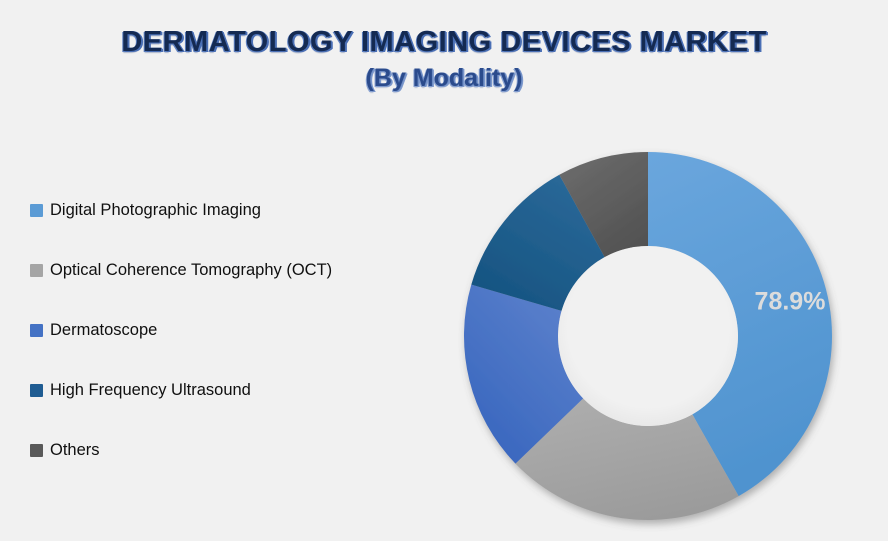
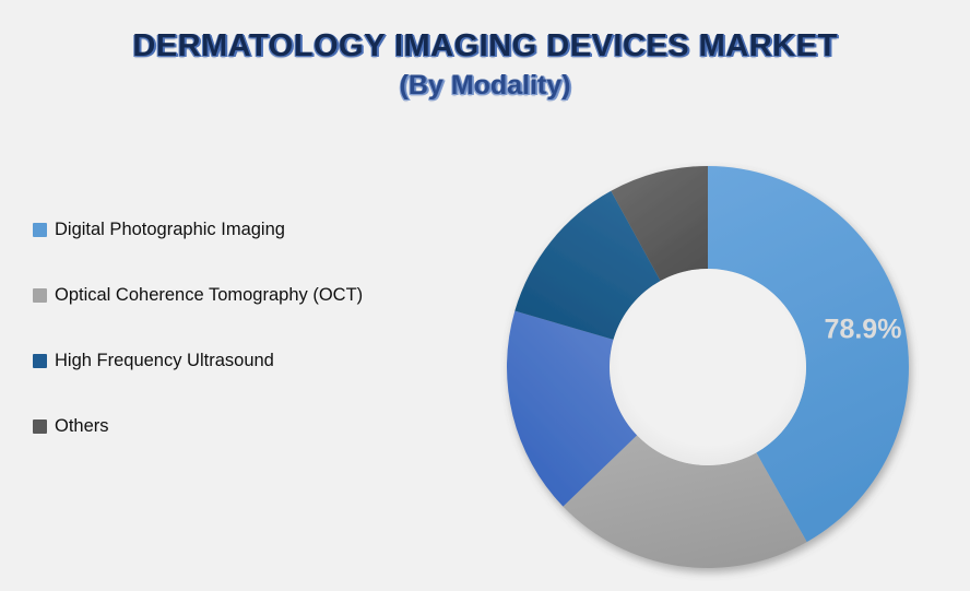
  DERMATOLOGY IMAGING DEVICES MARKET
  (By Modality)
  Digital Photographic Imaging
  Optical Coherence Tomography (OCT)
- Dermatoscope
  High Frequency Ultrasound
  Others
  78.9%
